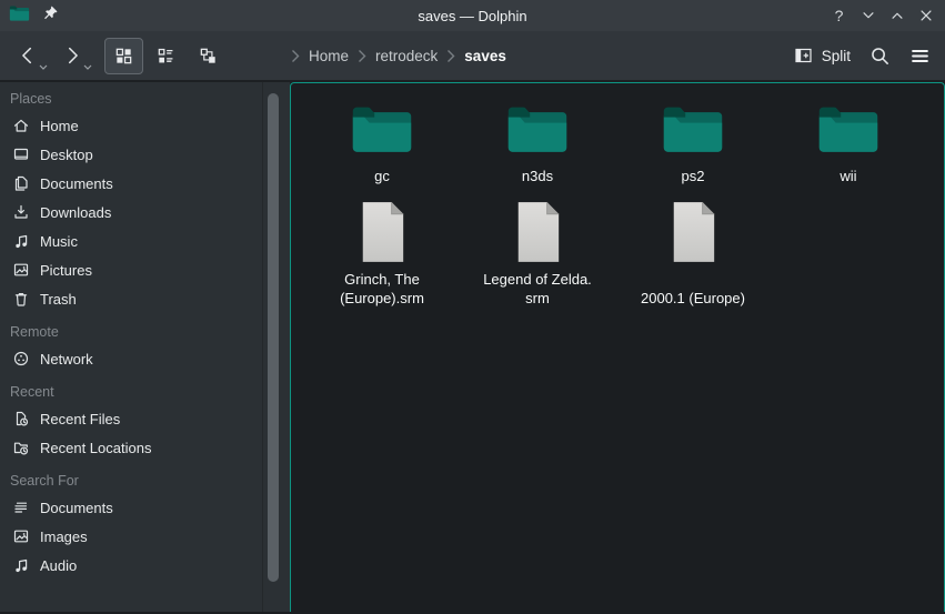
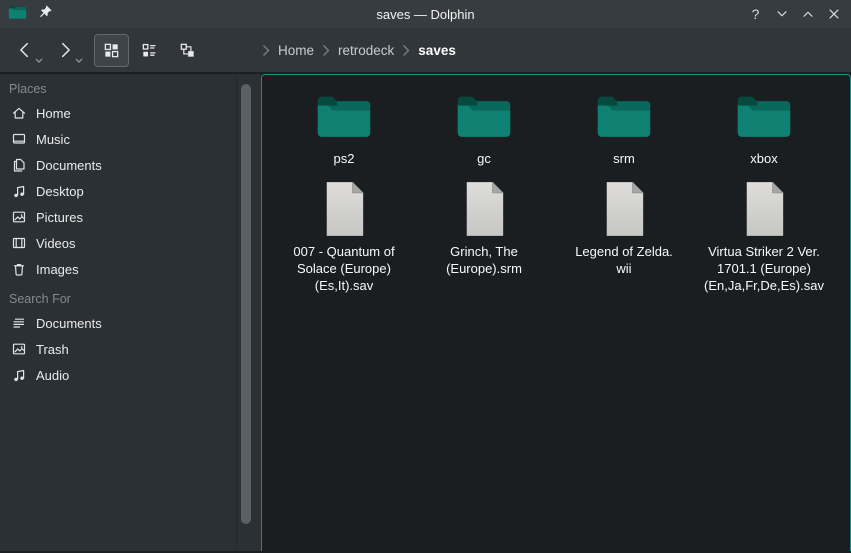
  saves — Dolphin
  ?
  Home
  retrodeck
  saves
- Split
  Places
  Home
- Desktop
+ Music
  Documents
- Downloads
- Music
+ Desktop
  Pictures
+ Videos
- Trash
+ Images
- Remote
- Network
- Recent
- Recent Files
- Recent Locations
  Search For
  Documents
- Images
+ Trash
  Audio
- gc
+ ps2
- n3ds
- ps2
+ gc
- wii
+ srm
+ xbox
+ 007 - Quantum of
+ Solace (Europe)
+ (Es,It).sav
  Grinch, The
  (Europe).srm
  Legend of Zelda.
- srm
+ wii
+ Virtua Striker 2 Ver.
- 2000.1 (Europe)
+ 1701.1 (Europe)
+ (En,Ja,Fr,De,Es).sav
